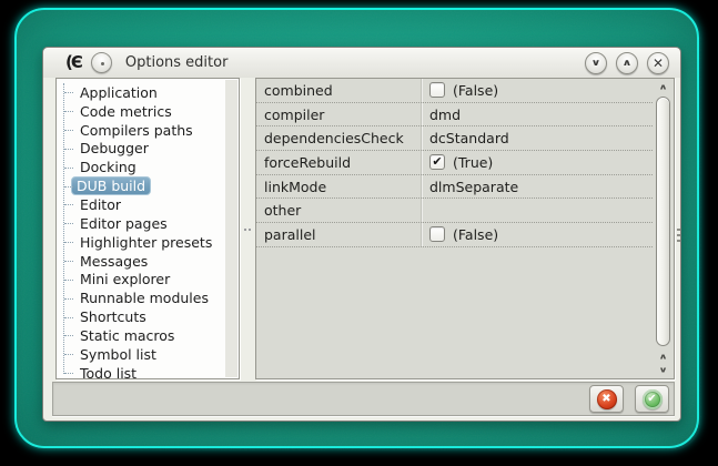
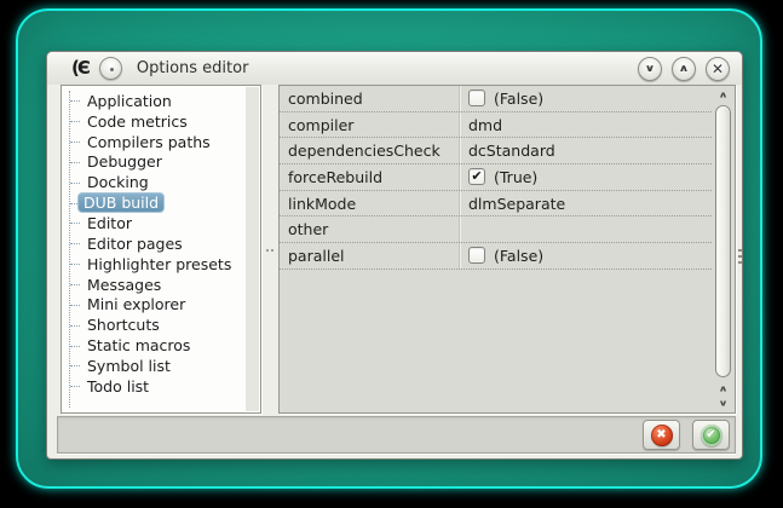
  (Є
  Options editor
  ∨
  ∧
  ✕
  Application
  Code metrics
  Compilers paths
  Debugger
  Docking
  DUB build
  Editor
  Editor pages
  Highlighter presets
  Messages
  Mini explorer
- Runnable modules
  Shortcuts
  Static macros
  Symbol list
  Todo list
  combined
  (False)
  compiler
  dmd
  dependenciesCheck
  dcStandard
  forceRebuild
  ✔
  (True)
  linkMode
  dlmSeparate
  other
  parallel
  (False)
  ✖
  ✔
